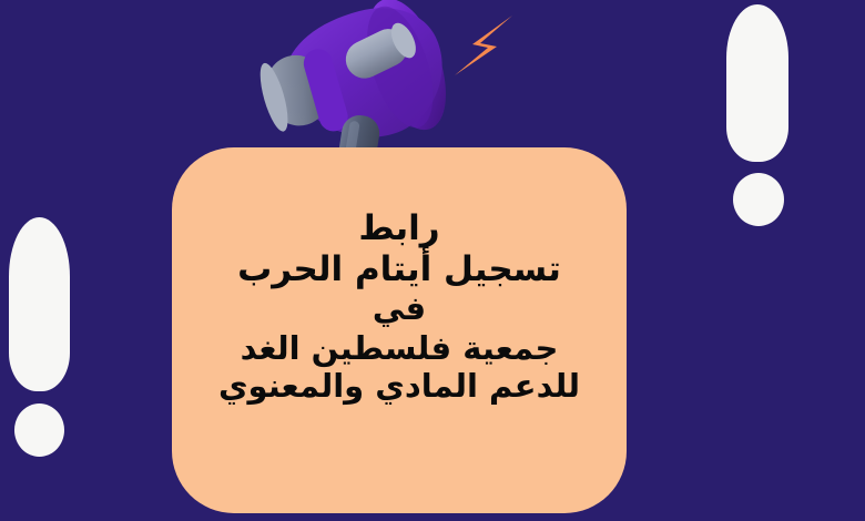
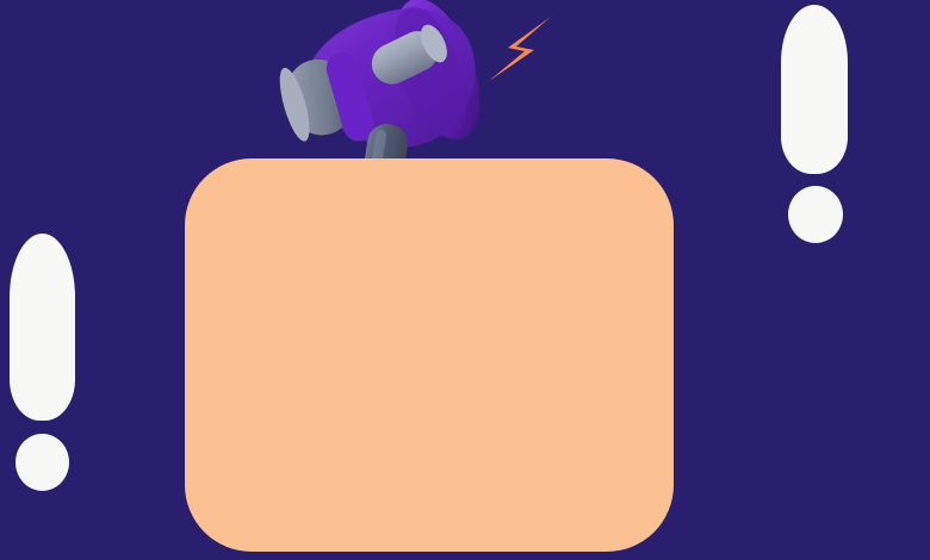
- رابط
- تسجيل أيتام الحرب
- في
- جمعية فلسطين الغد
- للدعم المادي والمعنوي
